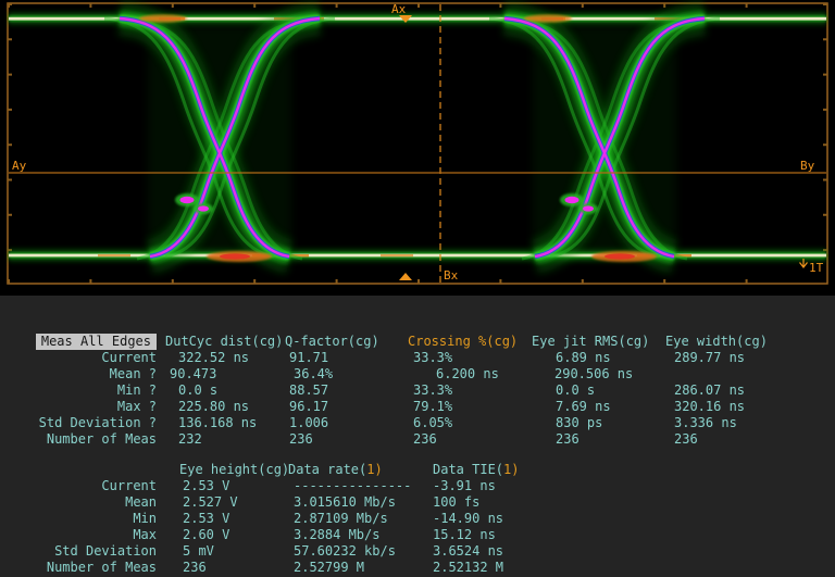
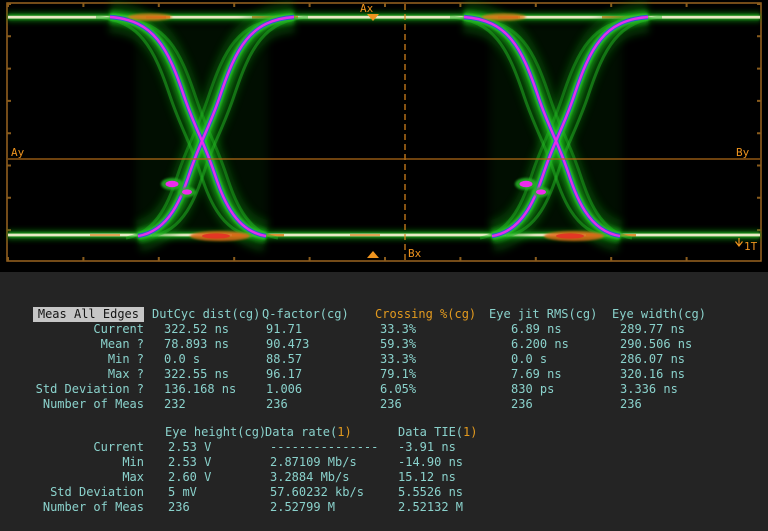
  Ax
  Bx
  Ay
  By
  1T
  Meas All Edges
  DutCyc dist(cg)
  Q-factor(cg)
  Crossing %(cg)
  Eye jit RMS(cg)
  Eye width(cg)
  Current
  322.52 ns
  91.71
  33.3%
  6.89 ns
  289.77 ns
  Mean ?
+ 78.893 ns
  90.473
- 36.4%
+ 59.3%
  6.200 ns
  290.506 ns
  Min ?
  0.0 s
  88.57
  33.3%
  0.0 s
  286.07 ns
  Max ?
- 225.80 ns
+ 322.55 ns
  96.17
  79.1%
  7.69 ns
  320.16 ns
  Std Deviation ?
  136.168 ns
  1.006
  6.05%
  830 ps
  3.336 ns
  Number of Meas
  232
  236
  236
  236
  236
  Eye height(cg)
  Data rate(1)
  Data TIE(1)
  Current
  2.53 V
  ---------------
  -3.91 ns
- Mean
- 2.527 V
- 3.015610 Mb/s
- 100 fs
  Min
  2.53 V
  2.87109 Mb/s
  -14.90 ns
  Max
  2.60 V
  3.2884 Mb/s
  15.12 ns
  Std Deviation
  5 mV
  57.60232 kb/s
- 3.6524 ns
+ 5.5526 ns
  Number of Meas
  236
  2.52799 M
  2.52132 M
